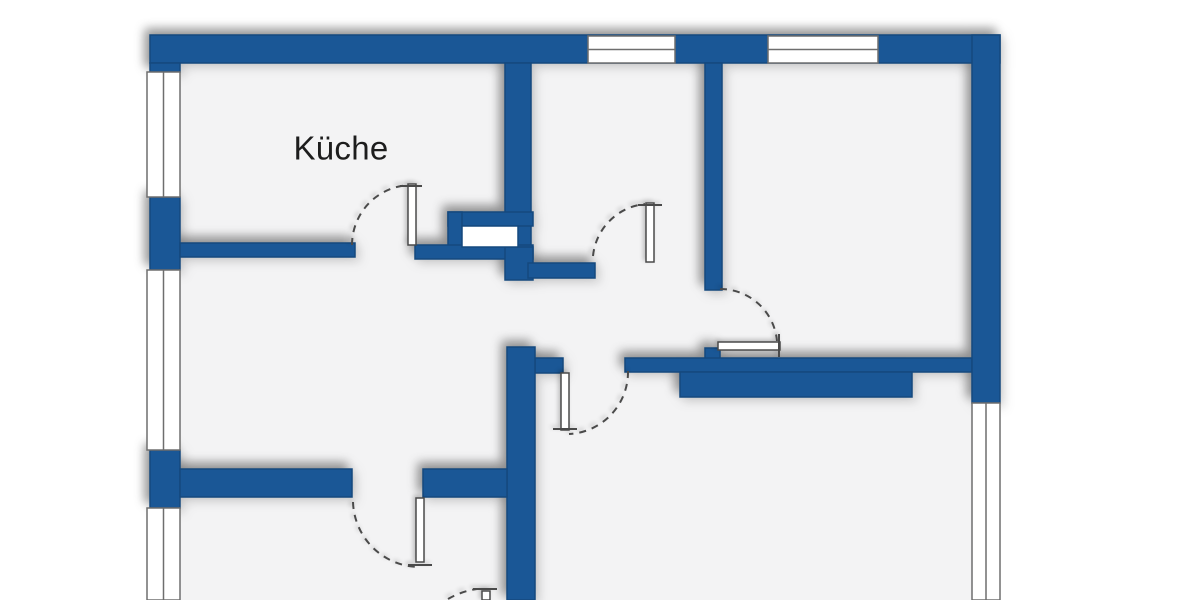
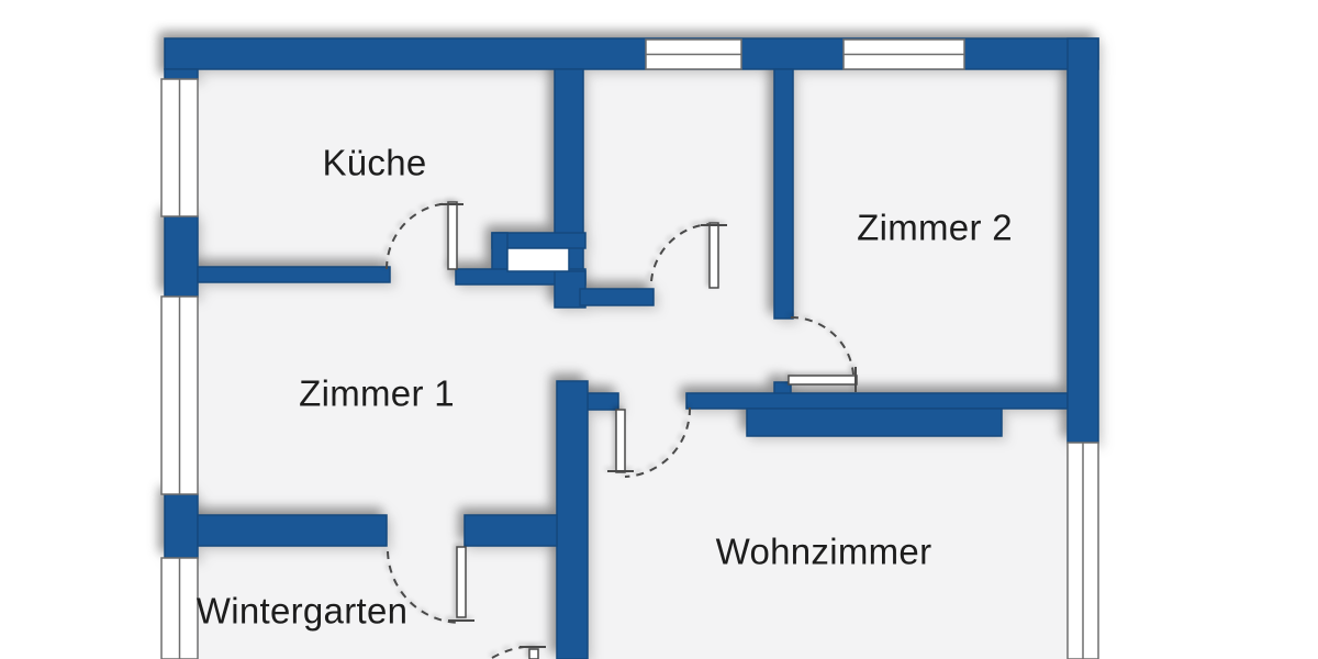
  Küche
+ Zimmer 2
+ Zimmer 1
+ Wohnzimmer
+ Wintergarten
